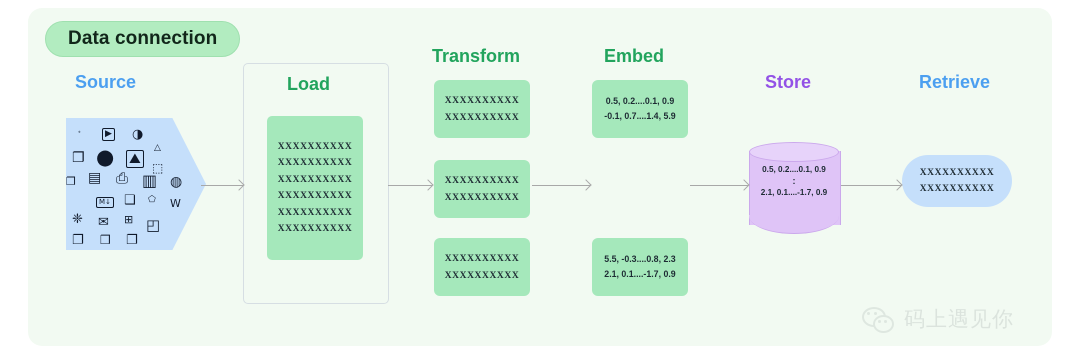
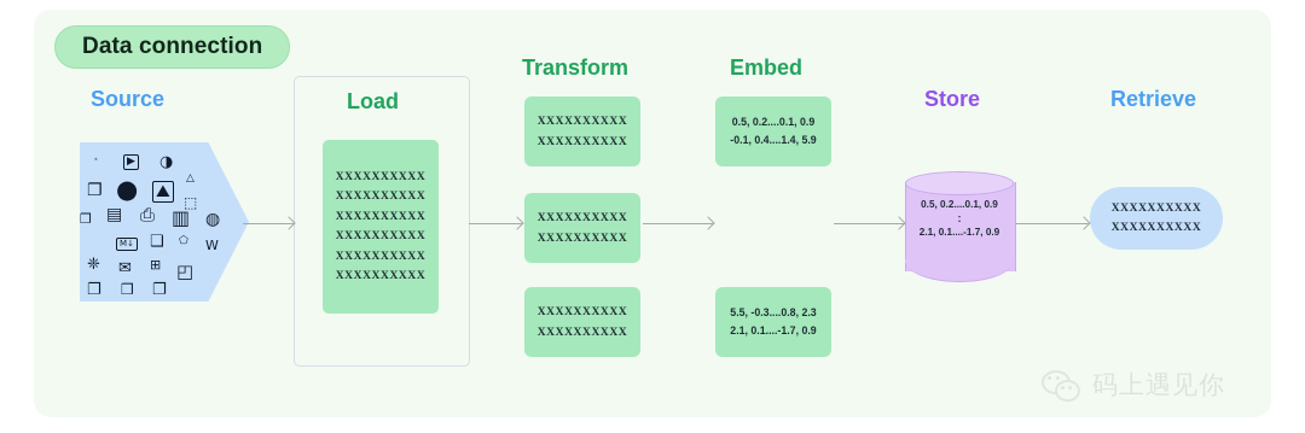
  Data connection
  Source
  Load
  Transform
  Embed
  Store
  Retrieve
  ▶
  ◑
  ❐
  ●
  ⛰
  △
  ⬚
  ❐
  ▤
  ⎙
  ▥
  ◍
  M↓
  ❑
  ⬠
  W
  ❈
  ✉
  ⊞
  ◰
  ❐
  ❒
  ❐
  XXXXXXXXXX
  XXXXXXXXXX
  XXXXXXXXXX
  XXXXXXXXXX
  XXXXXXXXXX
  XXXXXXXXXX
  XXXXXXXXXX
  XXXXXXXXXX
  XXXXXXXXXX
  XXXXXXXXXX
  XXXXXXXXXX
  XXXXXXXXXX
  0.5, 0.2....0.1, 0.9
- -0.1, 0.7....1.4, 5.9
+ -0.1, 0.4....1.4, 5.9
  5.5, -0.3....0.8, 2.3
  2.1, 0.1....-1.7, 0.9
  0.5, 0.2....0.1, 0.9
  :
  2.1, 0.1....-1.7, 0.9
  XXXXXXXXXX
  XXXXXXXXXX
